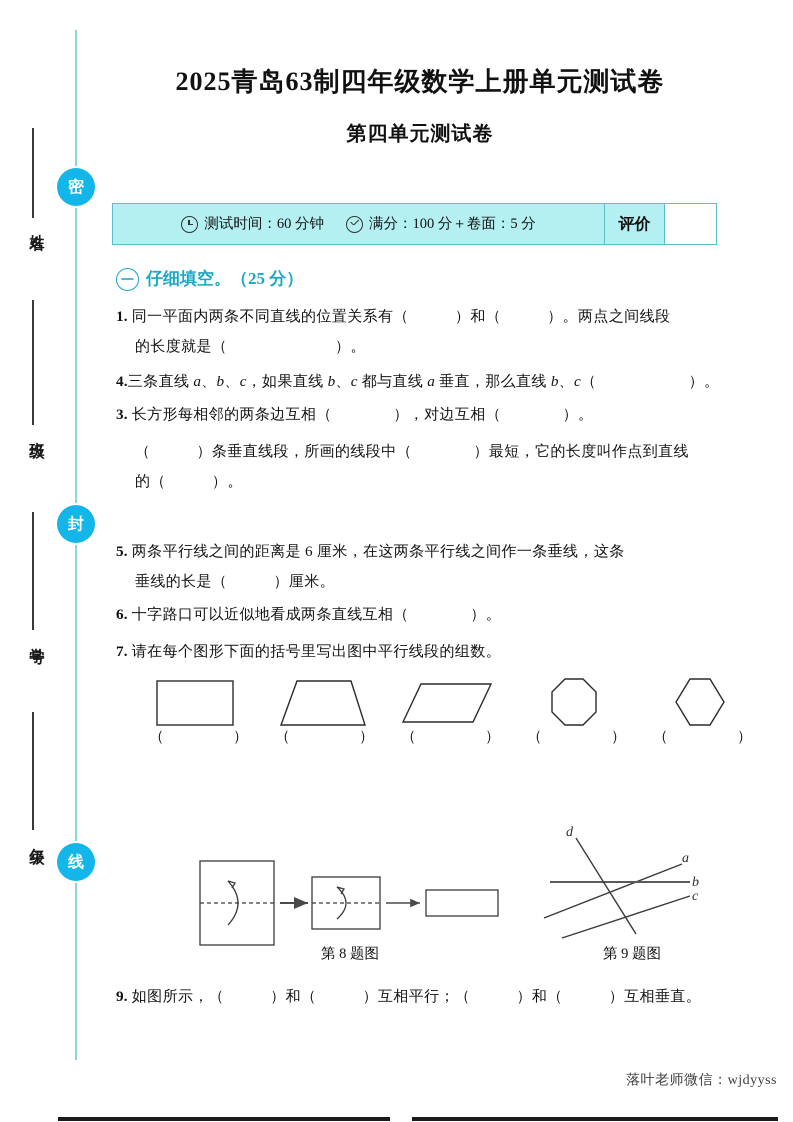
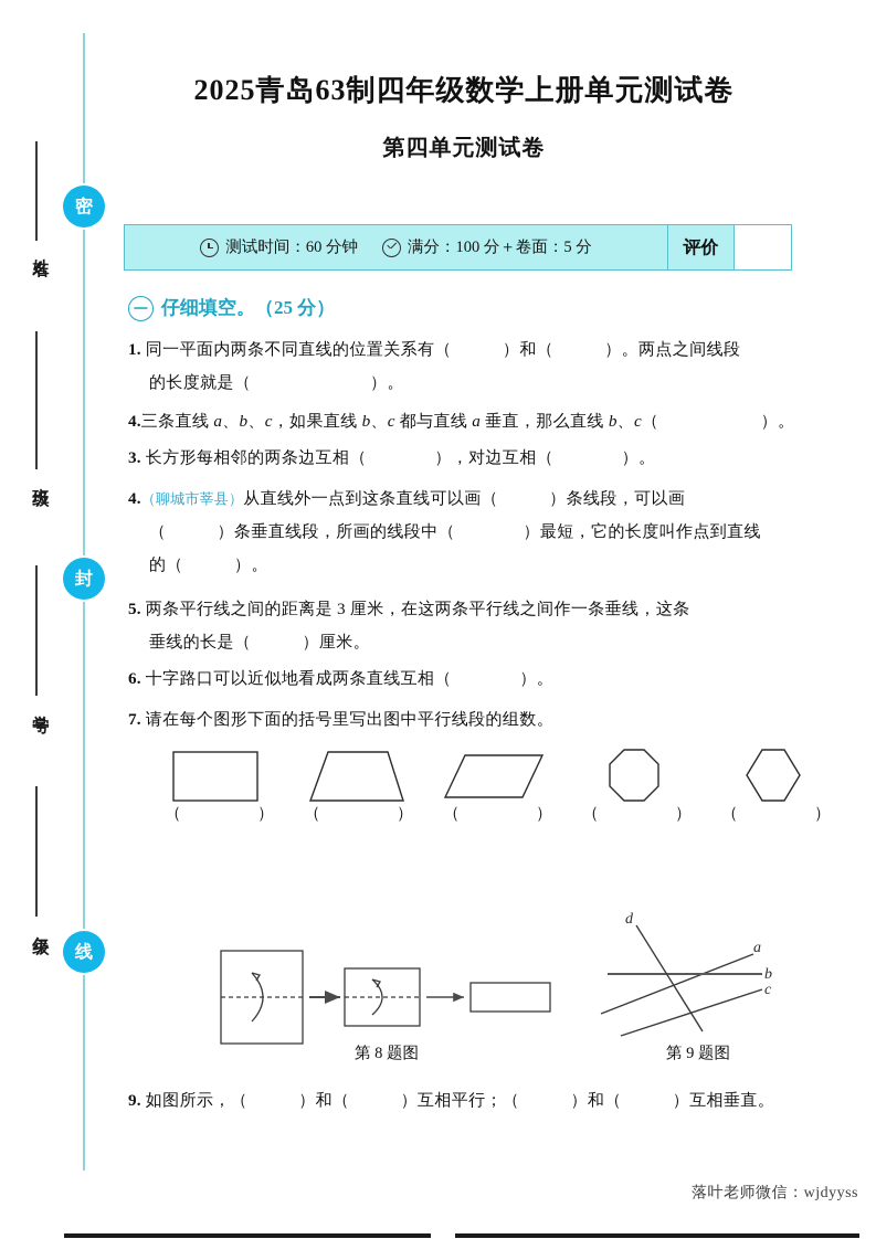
  密
  封
  线
  2025青岛63制四年级数学上册单元测试卷
  第四单元测试卷
  测试时间：60 分钟
  满分：100 分＋卷面：5 分
  评价
  一
  仔细填空。
  （25 分）
  1. 同一平面内两条不同直线的位置关系有（ ）和（ ）。两点之间线段
  的长度就是（ ）。
  4.三条直线 a、b、c，如果直线 b、c 都与直线 a 垂直，那么直线 b、c（ ）。
  3. 长方形每相邻的两条边互相（ ），对边互相（ ）。
+ 4.（聊城市莘县）从直线外一点到这条直线可以画（ ）条线段，可以画
  （ ）条垂直线段，所画的线段中（ ）最短，它的长度叫作点到直线
  的（ ）。
- 5. 两条平行线之间的距离是 6 厘米，在这两条平行线之间作一条垂线，这条
+ 5. 两条平行线之间的距离是 3 厘米，在这两条平行线之间作一条垂线，这条
  垂线的长是（ ）厘米。
  6. 十字路口可以近似地看成两条直线互相（ ）。
  7. 请在每个图形下面的括号里写出图中平行线段的组数。
  （ ）
  （ ）
  （ ）
  （ ）
  （ ）
  第 8 题图
  a
  b
  c
  d
  第 9 题图
  9. 如图所示，（ ）和（ ）互相平行；（ ）和（ ）互相垂直。
  落叶老师微信：wjdyyss
